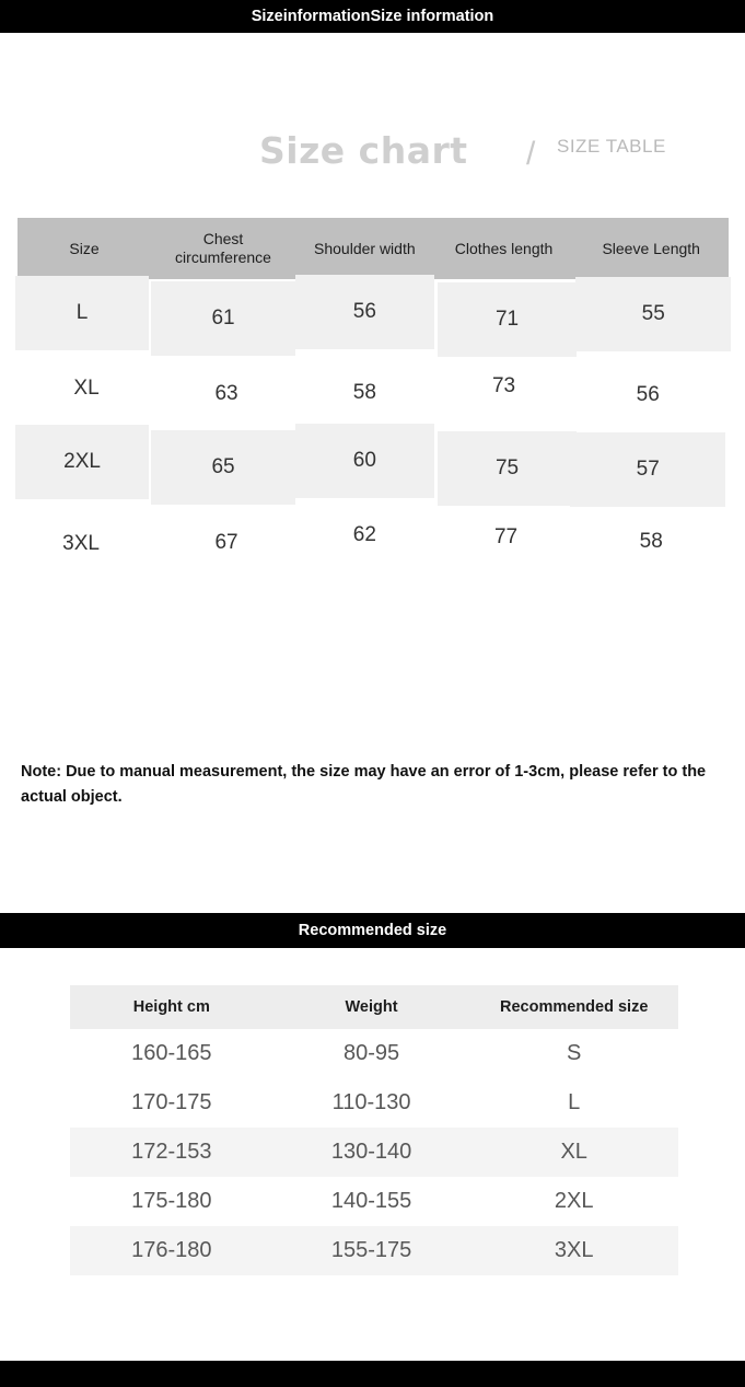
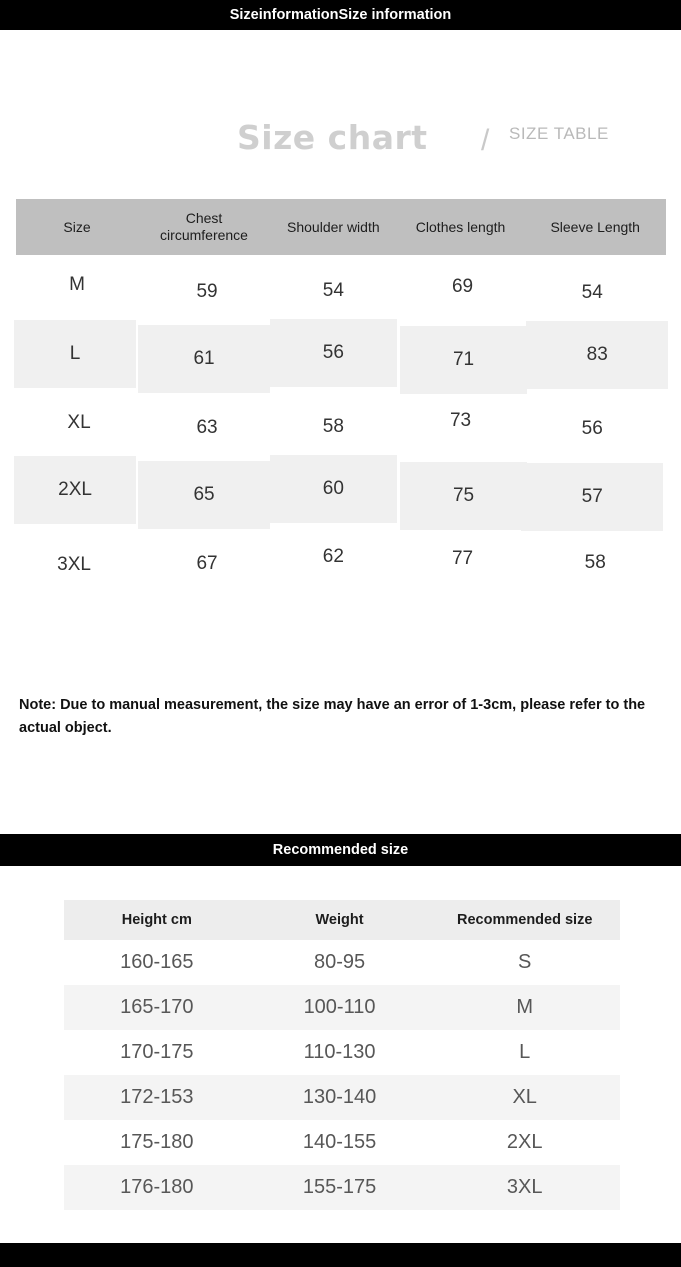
  SizeinformationSize information
  Size chart
  /
  SIZE TABLE
  Size	Chest circumference	Shoulder width	Clothes length	Sleeve Length
+ M	59	54	69	54
- L	61	56	71	55
+ L	61	56	71	83
  XL	63	58	73	56
  2XL	65	60	75	57
  3XL	67	62	77	58
  Note: Due to manual measurement, the size may have an error of 1-3cm, please refer to the actual object.
  Recommended size
  Height cm	Weight	Recommended size
  160-165	80-95	S
+ 165-170	100-110	M
  170-175	110-130	L
  172-153	130-140	XL
  175-180	140-155	2XL
  176-180	155-175	3XL
